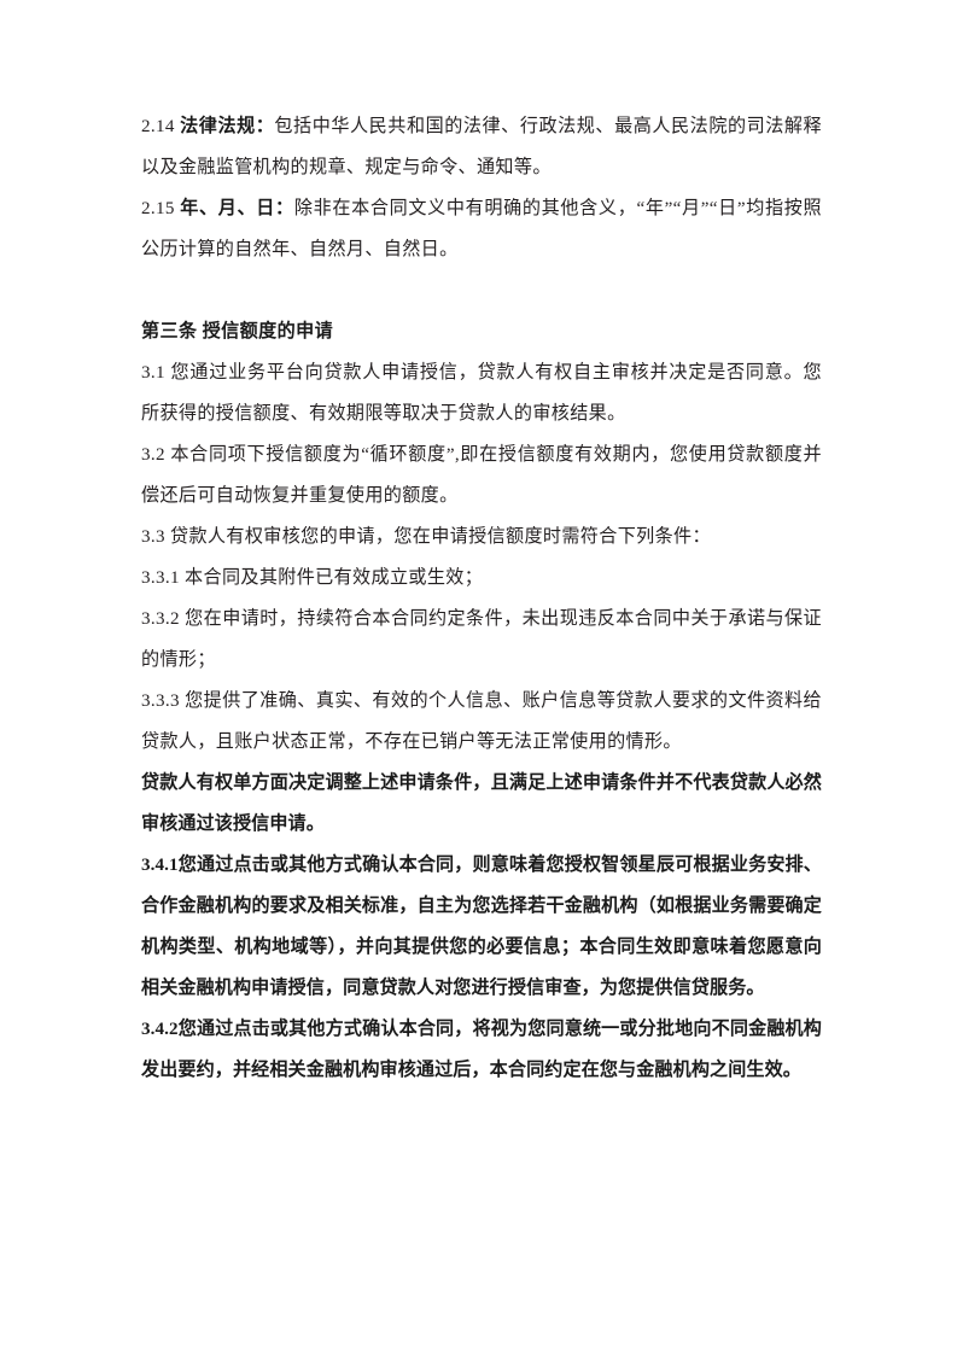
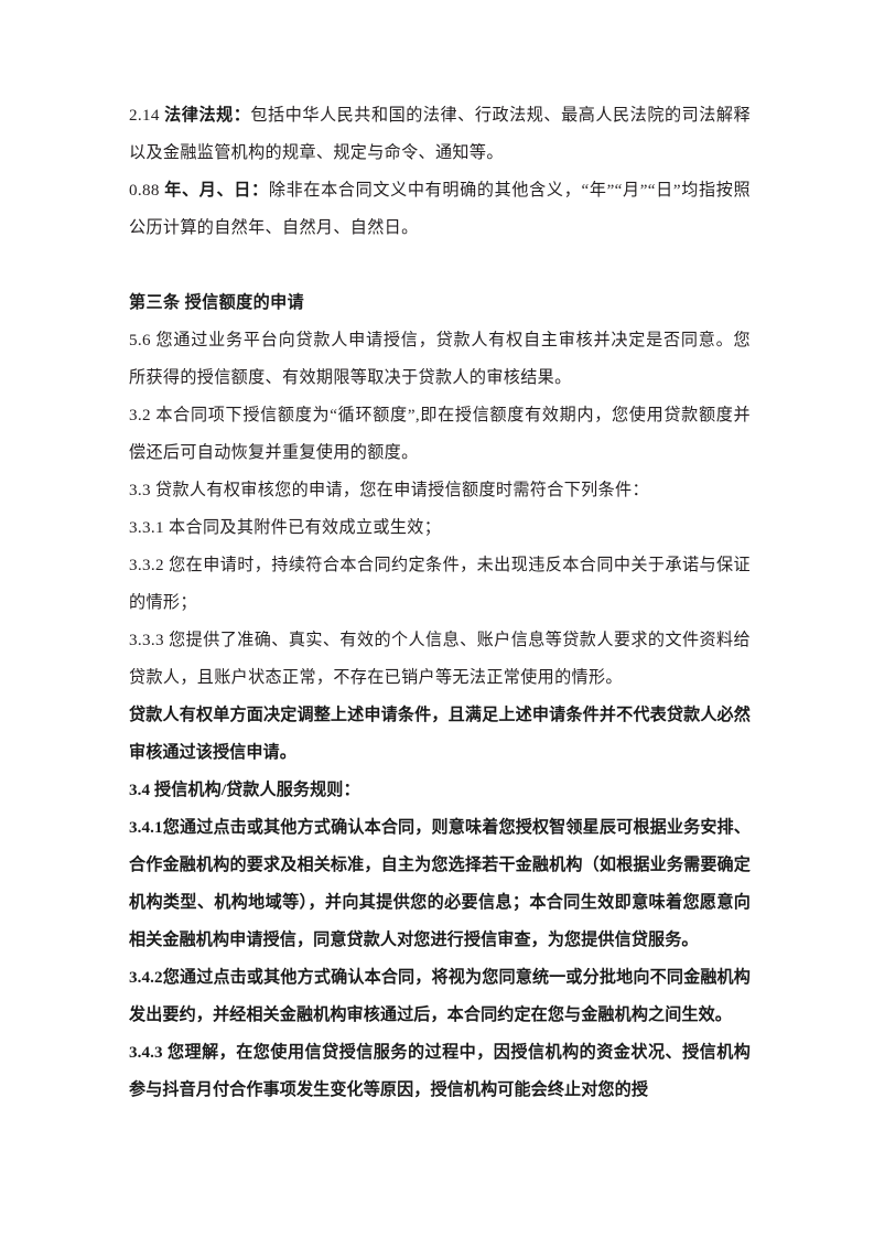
  2.14 法律法规：包括中华人民共和国的法律、行政法规、最高人民法院的司法解释以及金融监管机构的规章、规定与命令、通知等。
- 2.15 年、月、日：除非在本合同文义中有明确的其他含义，“年”“月”“日”均指按照公历计算的自然年、自然月、自然日。
+ 0.88 年、月、日：除非在本合同文义中有明确的其他含义，“年”“月”“日”均指按照公历计算的自然年、自然月、自然日。
  第三条 授信额度的申请
- 3.1 您通过业务平台向贷款人申请授信，贷款人有权自主审核并决定是否同意。您所获得的授信额度、有效期限等取决于贷款人的审核结果。
+ 5.6 您通过业务平台向贷款人申请授信，贷款人有权自主审核并决定是否同意。您所获得的授信额度、有效期限等取决于贷款人的审核结果。
  3.2 本合同项下授信额度为“循环额度”,即在授信额度有效期内，您使用贷款额度并偿还后可自动恢复并重复使用的额度。
  3.3 贷款人有权审核您的申请，您在申请授信额度时需符合下列条件：
  3.3.1 本合同及其附件已有效成立或生效；
  3.3.2 您在申请时，持续符合本合同约定条件，未出现违反本合同中关于承诺与保证的情形；
  3.3.3 您提供了准确、真实、有效的个人信息、账户信息等贷款人要求的文件资料给贷款人，且账户状态正常，不存在已销户等无法正常使用的情形。
  贷款人有权单方面决定调整上述申请条件，且满足上述申请条件并不代表贷款人必然审核通过该授信申请。
+ 3.4 授信机构/贷款人服务规则：
  3.4.1您通过点击或其他方式确认本合同，则意味着您授权智领星辰可根据业务安排、合作金融机构的要求及相关标准，自主为您选择若干金融机构（如根据业务需要确定机构类型、机构地域等），并向其提供您的必要信息；本合同生效即意味着您愿意向相关金融机构申请授信，同意贷款人对您进行授信审查，为您提供信贷服务。
  3.4.2您通过点击或其他方式确认本合同，将视为您同意统一或分批地向不同金融机构发出要约，并经相关金融机构审核通过后，本合同约定在您与金融机构之间生效。
+ 3.4.3 您理解，在您使用信贷授信服务的过程中，因授信机构的资金状况、授信机构参与抖音月付合作事项发生变化等原因，授信机构可能会终止对您的授
